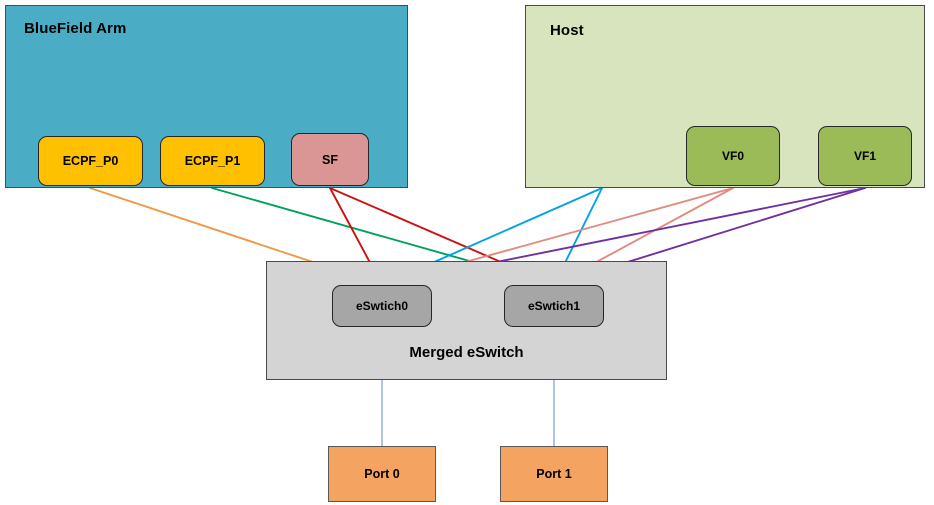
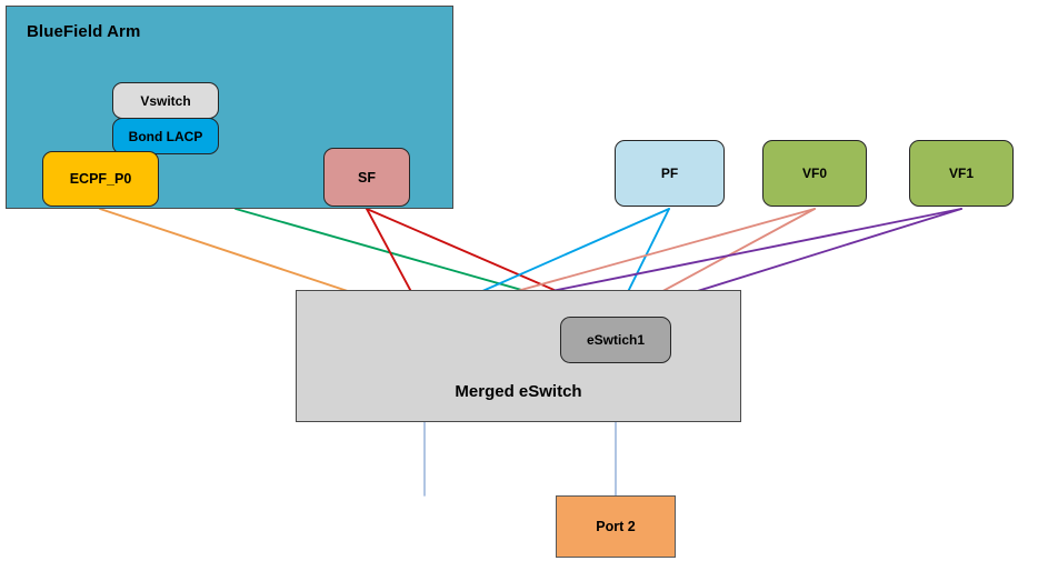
  BlueField Arm
- Host
  Merged eSwitch
+ Vswitch
+ Bond LACP
  ECPF_P0
- ECPF_P1
  SF
+ PF
  VF0
  VF1
- eSwtich0
  eSwtich1
- Port 0
- Port 1
+ Port 2
